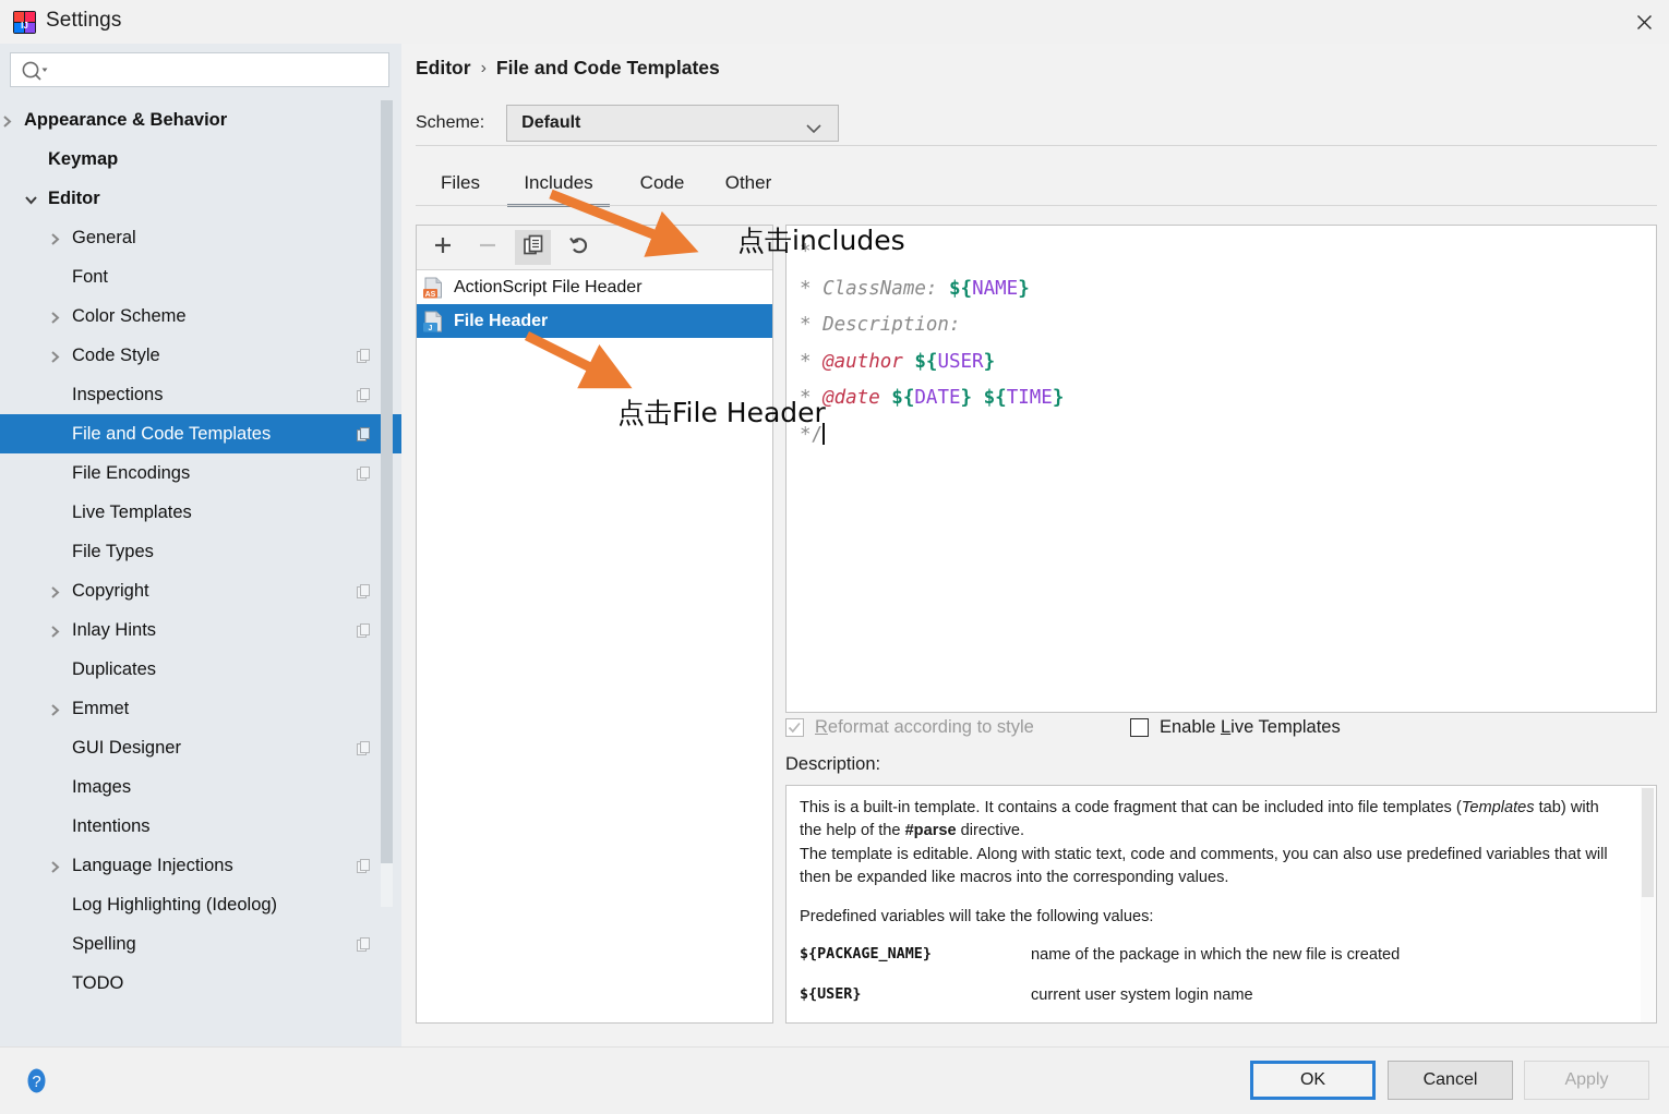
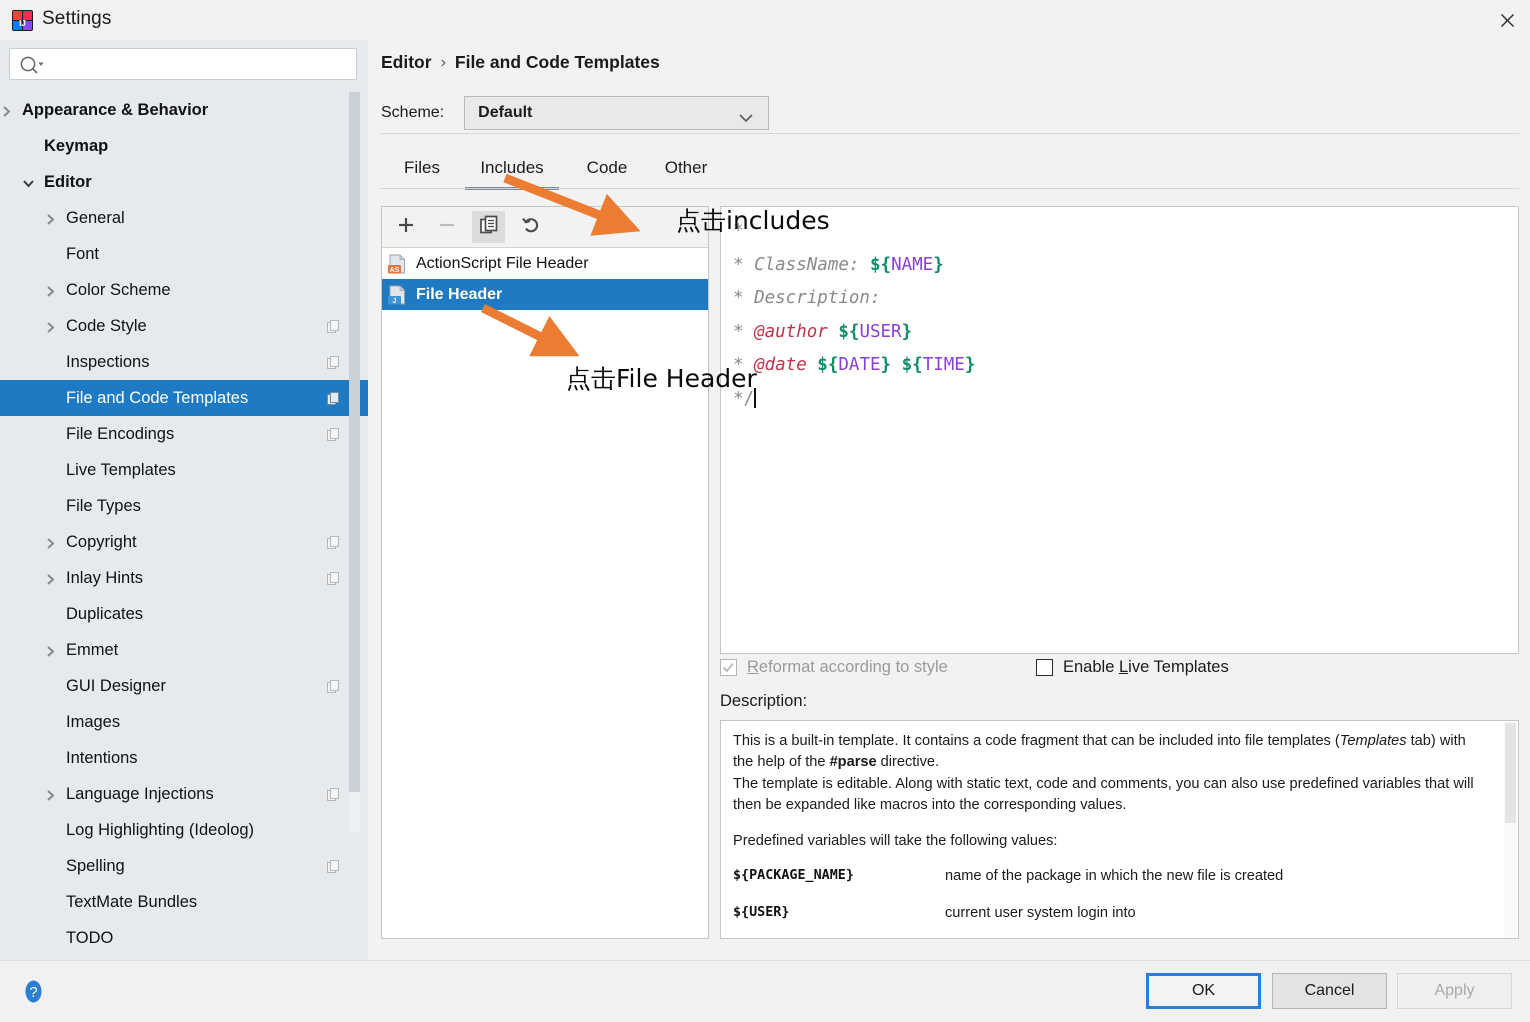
  IJ
  Settings
  Appearance & Behavior
  Keymap
  Editor
  General
  Font
  Color Scheme
  Code Style
  Inspections
  File and Code Templates
  File Encodings
  Live Templates
  File Types
  Copyright
  Inlay Hints
  Duplicates
  Emmet
  GUI Designer
  Images
  Intentions
  Language Injections
  Log Highlighting (Ideolog)
  Spelling
+ TextMate Bundles
  TODO
  Editor
  ›
  File and Code Templates
  Scheme:
  Default
  Files
  Includes
  Code
  Other
  ActionScript File Header
  File Header
  *
  * ClassName: ${NAME}
  * Description:
  * @author ${USER}
  * @date ${DATE} ${TIME}
  */
  Reformat according to style
  Enable Live Templates
  Description:
  This is a built-in template. It contains a code fragment that can be included into file templates (Templates tab) with the help of the #parse directive.
  The template is editable. Along with static text, code and comments, you can also use predefined variables that will then be expanded like macros into the corresponding values.
  Predefined variables will take the following values:
  ${PACKAGE_NAME}
  name of the package in which the new file is created
  ${USER}
- current user system login name
+ current user system login into
  ?
  OK
  Cancel
  Apply
  点击includes
  点击File Header
